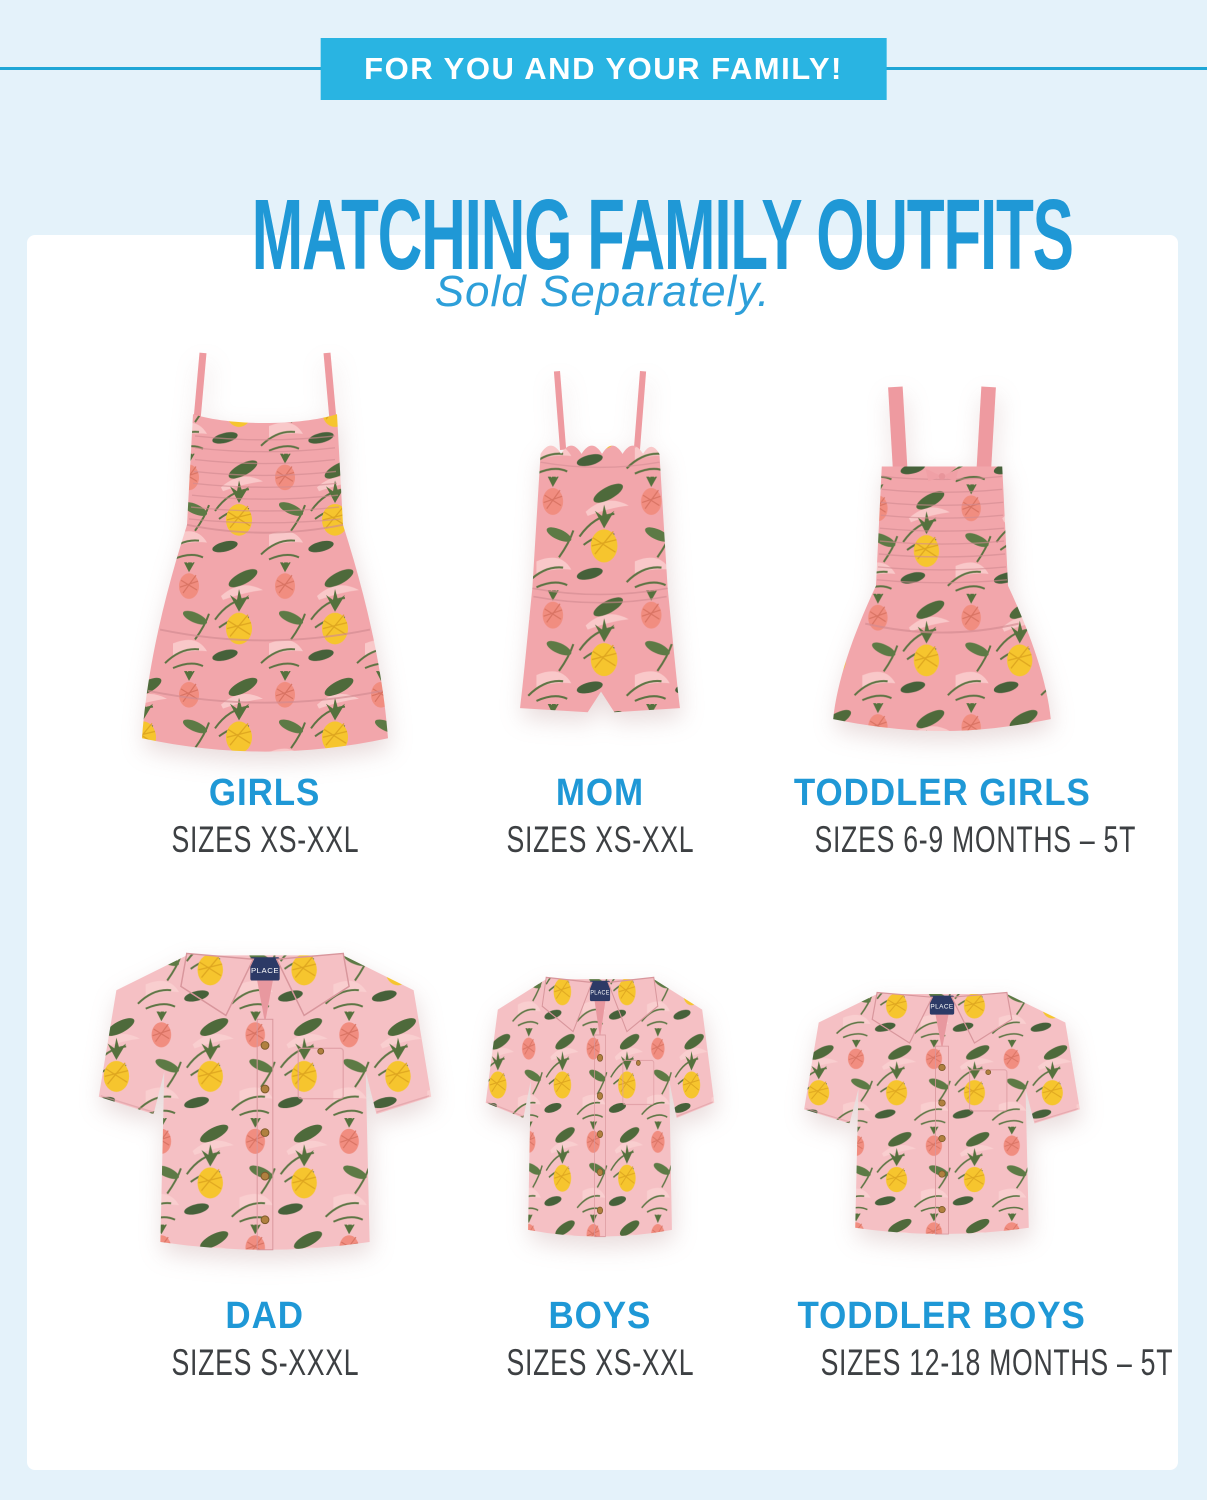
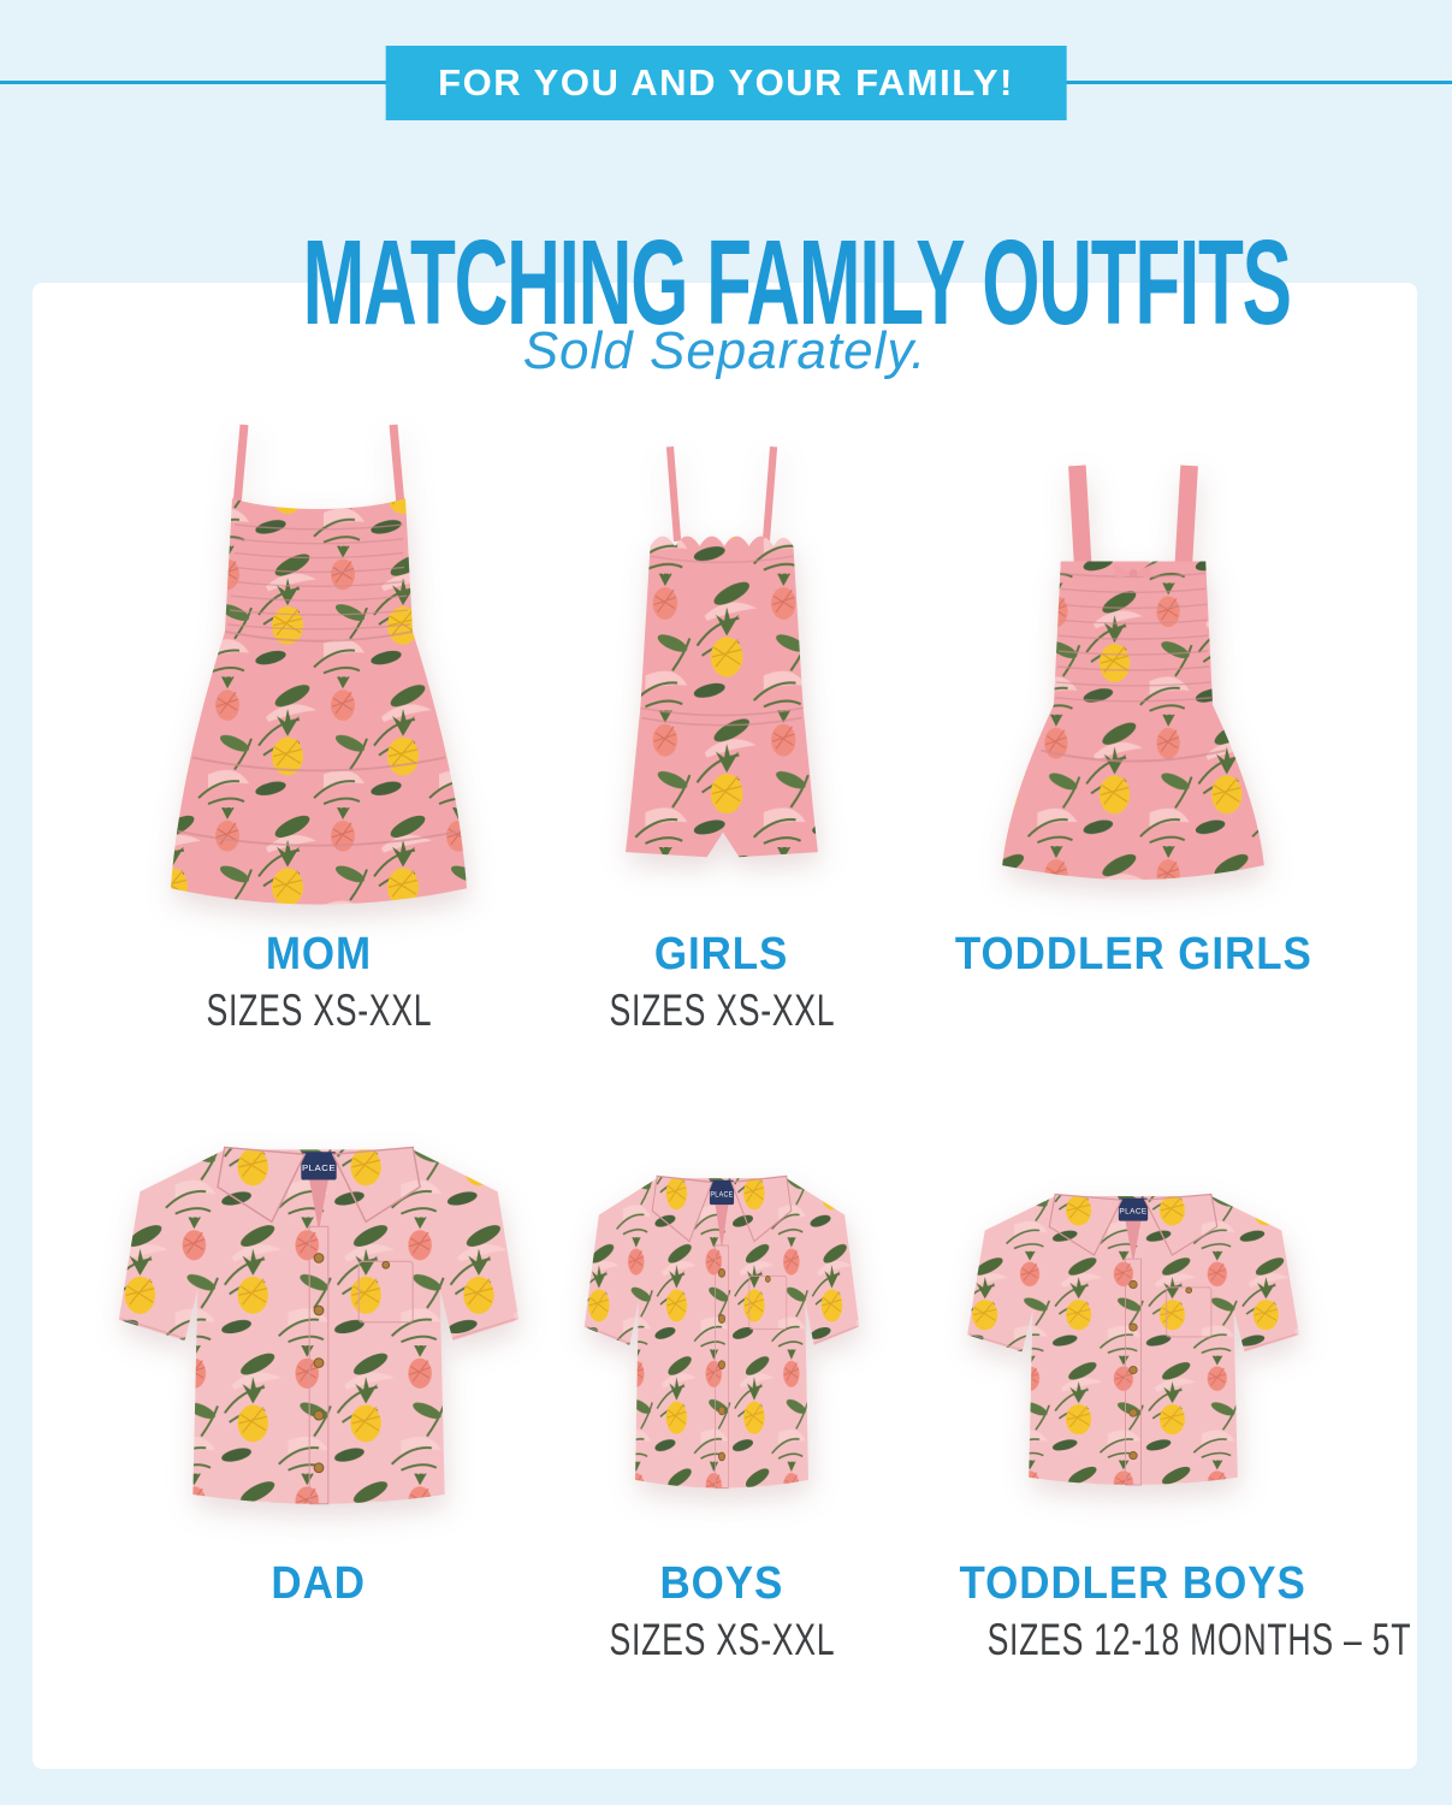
  FOR YOU AND YOUR FAMILY!
  MATCHING FAMILY OUTFITS
  Sold Separately.
- GIRLS
+ MOM
  SIZES XS-XXL
- MOM
+ GIRLS
  SIZES XS-XXL
  TODDLER GIRLS
- SIZES 6-9 MONTHS – 5T
  DAD
- SIZES S-XXXL
  BOYS
  SIZES XS-XXL
  TODDLER BOYS
  SIZES 12-18 MONTHS – 5T
